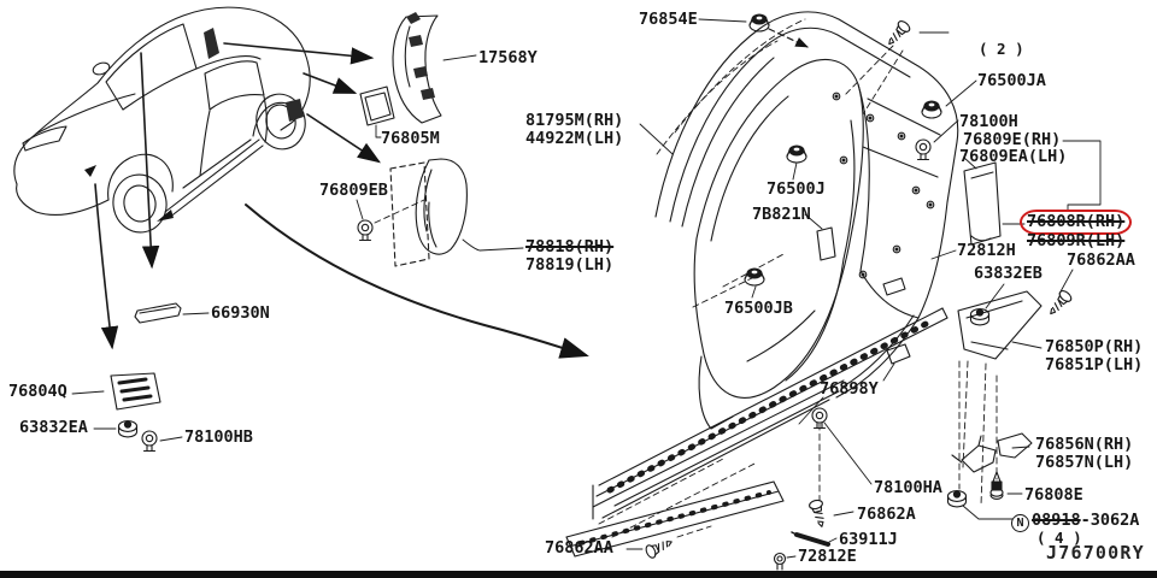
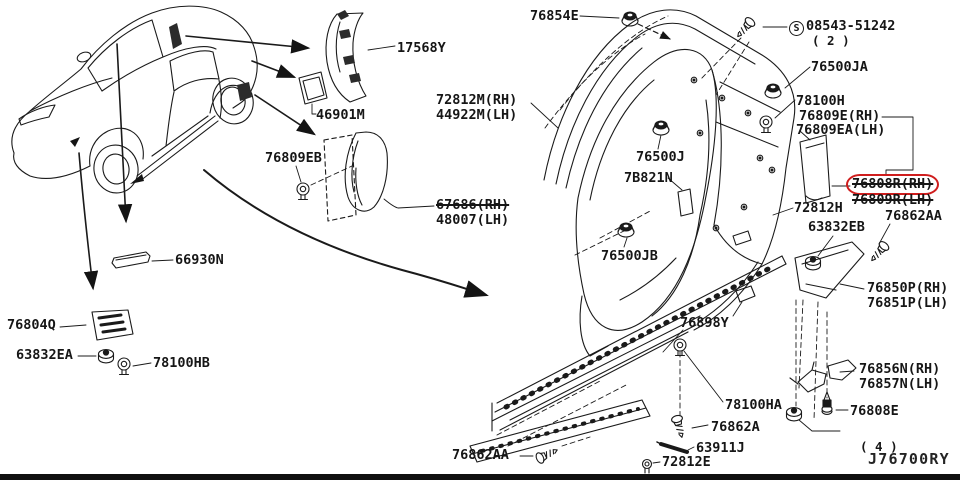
  17568Y
- 76805M
+ 46901M
  76809EB
- 78818(RH)
+ 67686(RH)
- 78819(LH)
+ 48007(LH)
  66930N
  76804Q
  63832EA
  78100HB
  76854E
+ S 08543-51242
  ( 2 )
- 81795M(RH)
+ 72812M(RH)
  44922M(LH)
  76500JA
  78100H
  76809E(RH)
  76809EA(LH)
  76500J
  7B821N
  76500JB
  76808R(RH)
  76809R(LH)
  72812H
  63832EB
  76862AA
  76850P(RH)
  76851P(LH)
  76898Y
  76856N(RH)
  76857N(LH)
  78100HA
  76808E
  76862A
- N 08918-3062A
  ( 4 )
  63911J
  72812E
  76862AA
  J76700RY
